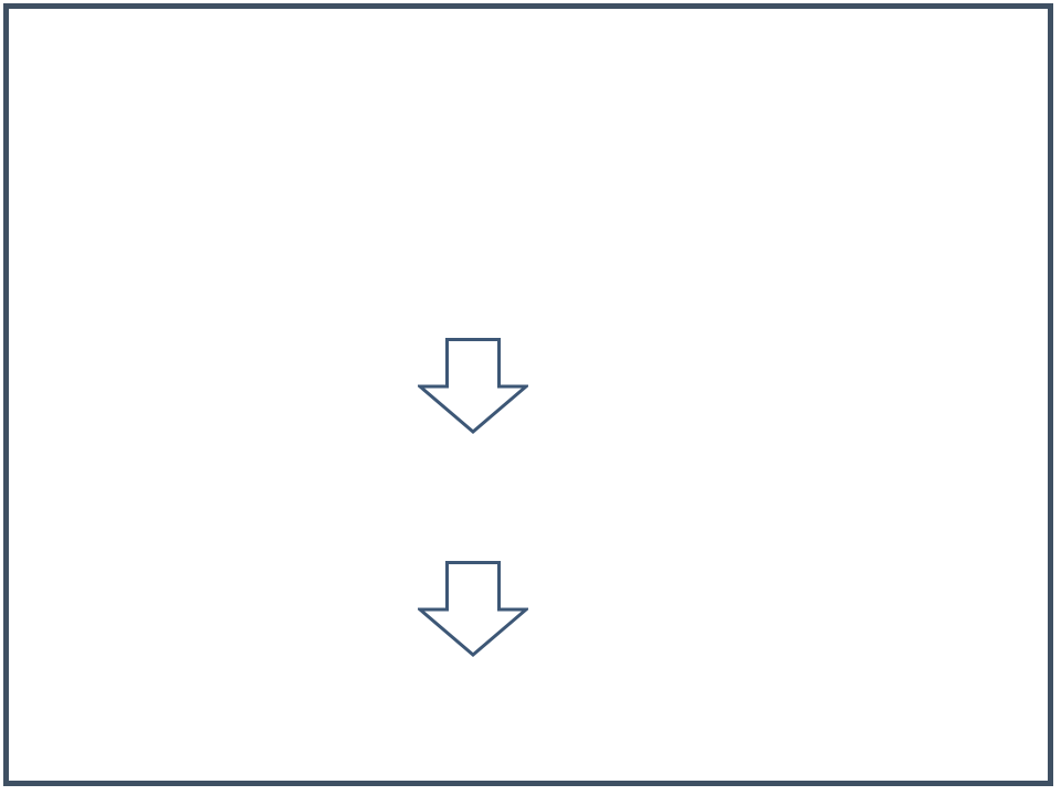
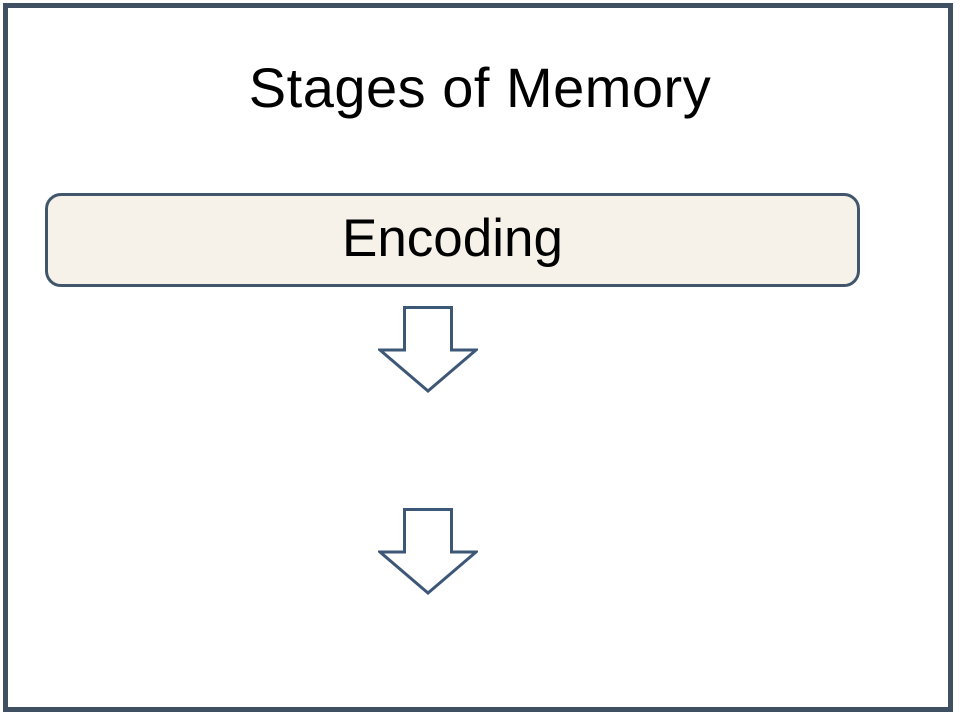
+ Stages of Memory
+ Encoding
